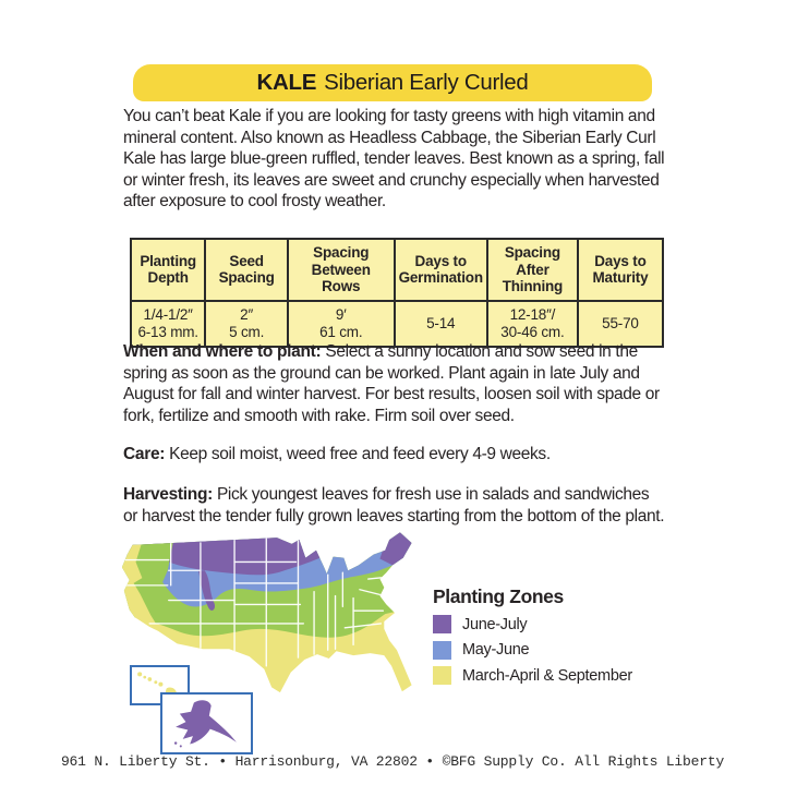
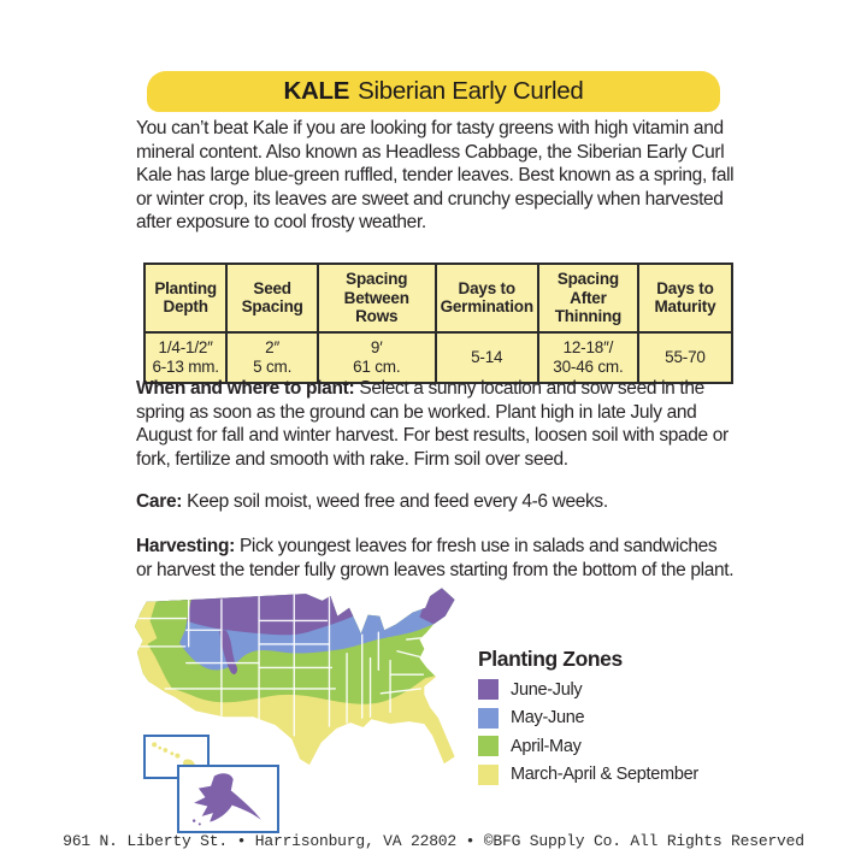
  KALE
  Siberian Early Curled
- You can’t beat Kale if you are looking for tasty greens with high vitamin and mineral content. Also known as Headless Cabbage, the Siberian Early Curl Kale has large blue-green ruffled, tender leaves. Best known as a spring, fall or winter fresh, its leaves are sweet and crunchy especially when harvested after exposure to cool frosty weather.
+ You can’t beat Kale if you are looking for tasty greens with high vitamin and mineral content. Also known as Headless Cabbage, the Siberian Early Curl Kale has large blue-green ruffled, tender leaves. Best known as a spring, fall or winter crop, its leaves are sweet and crunchy especially when harvested after exposure to cool frosty weather.
  Planting Depth	Seed Spacing	Spacing Between Rows	Days to Germination	Spacing After Thinning	Days to Maturity
  1/4-1/2″ 6-13 mm.	2″ 5 cm.	9′ 61 cm.	5-14	12-18″/ 30-46 cm.	55-70
- When and where to plant: Select a sunny location and sow seed in the spring as soon as the ground can be worked. Plant again in late July and August for fall and winter harvest. For best results, loosen soil with spade or fork, fertilize and smooth with rake. Firm soil over seed.
+ When and where to plant: Select a sunny location and sow seed in the spring as soon as the ground can be worked. Plant high in late July and August for fall and winter harvest. For best results, loosen soil with spade or fork, fertilize and smooth with rake. Firm soil over seed.
- Care: Keep soil moist, weed free and feed every 4-9 weeks.
+ Care: Keep soil moist, weed free and feed every 4-6 weeks.
  Harvesting: Pick youngest leaves for fresh use in salads and sandwiches or harvest the tender fully grown leaves starting from the bottom of the plant.
  Planting Zones
  June-July
  May-June
+ April-May
  March-April & September
- 961 N. Liberty St. • Harrisonburg, VA 22802 • ©BFG Supply Co. All Rights Liberty
+ 961 N. Liberty St. • Harrisonburg, VA 22802 • ©BFG Supply Co. All Rights Reserved
